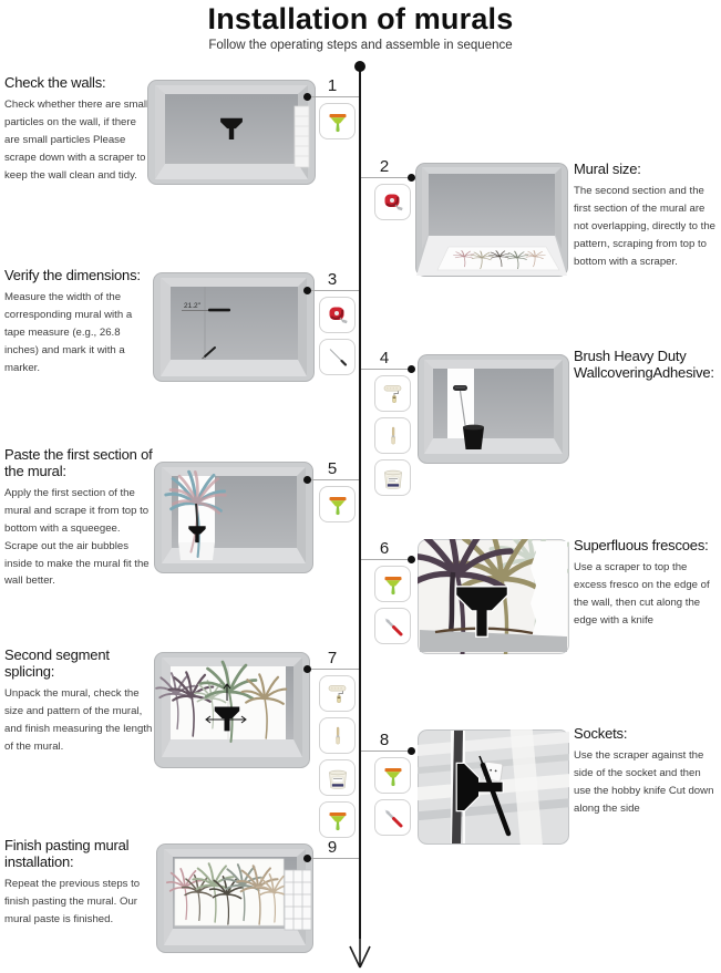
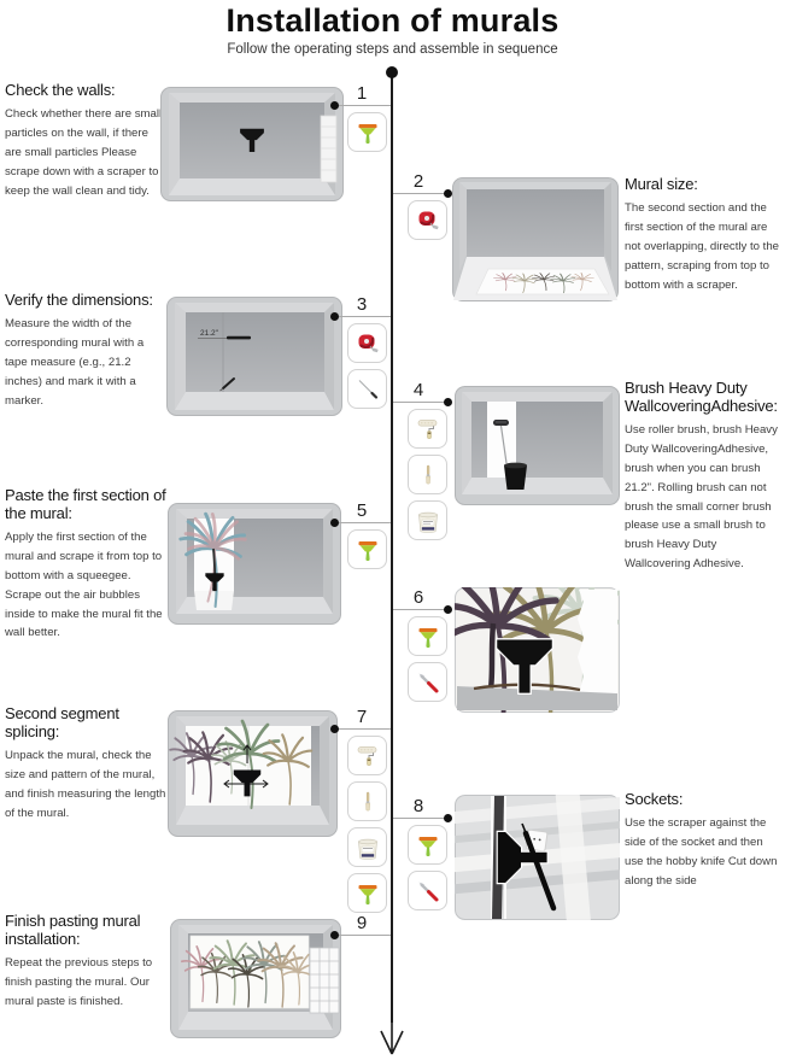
  Installation of murals
  Follow the operating steps and assemble in sequence
  Check the walls:
  Check whether there are smal particles on the wall, if there are small particles Please scrape down with a scraper to keep the wall clean and tidy.
  1
  2
  Mural size:
  The second section and the first section of the mural are not overlapping, directly to the pattern, scraping from top to bottom with a scraper.
  Verify the dimensions:
- Measure the width of the corresponding mural with a tape measure (e.g., 26.8 inches) and mark it with a marker.
+ Measure the width of the corresponding mural with a tape measure (e.g., 21.2 inches) and mark it with a marker.
  3
  4
  Brush Heavy Duty WallcoveringAdhesive:
+ Use roller brush, brush Heavy Duty WallcoveringAdhesive, brush when you can brush 21.2". Rolling brush can not brush the small corner brush please use a small brush to brush Heavy Duty Wallcovering Adhesive.
  Paste the first section of the mural:
  Apply the first section of the mural and scrape it from top to bottom with a squeegee. Scrape out the air bubbles inside to make the mural fit the wall better.
  5
  6
- Superfluous frescoes:
- Use a scraper to top the excess fresco on the edge of the wall, then cut along the edge with a knife
  Second segment splicing:
  Unpack the mural, check the size and pattern of the mural, and finish measuring the length of the mural.
  7
  8
  Sockets:
  Use the scraper against the side of the socket and then use the hobby knife Cut down along the side
  Finish pasting mural installation:
  Repeat the previous steps to finish pasting the mural. Our mural paste is finished.
  9
